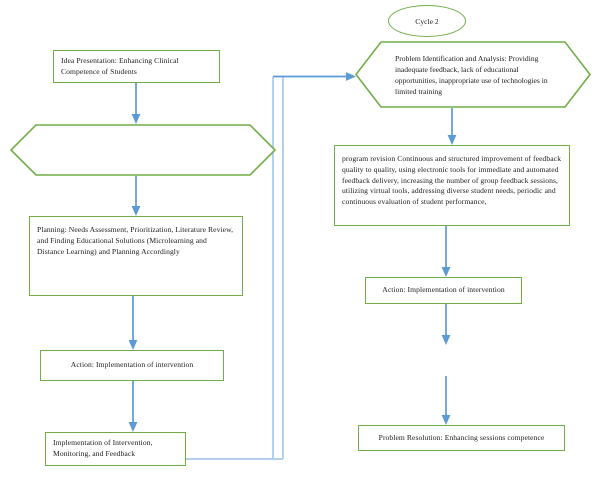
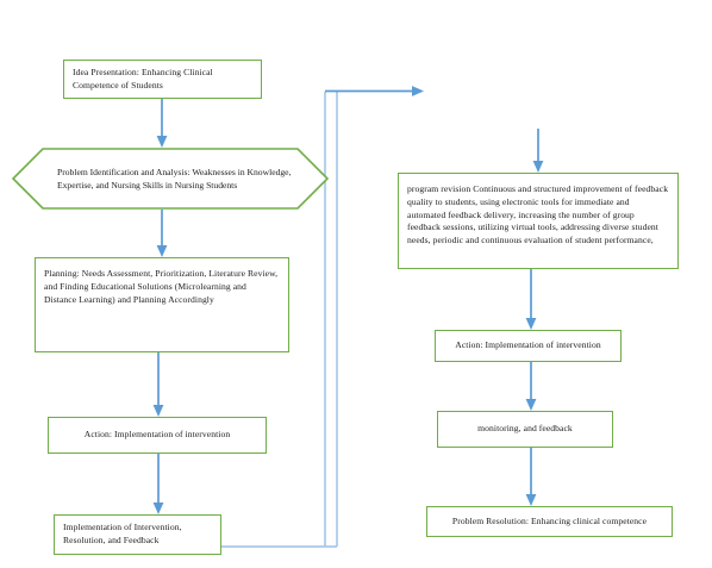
  Idea Presentation: Enhancing Clinical Competence of Students
+ Problem Identification and Analysis: Weaknesses in Knowledge, Expertise, and Nursing Skills in Nursing Students
  Planning: Needs Assessment, Prioritization, Literature Review, and Finding Educational Solutions (Microlearning and Distance Learning) and Planning Accordingly
  Action: Implementation of intervention
- Implementation of Intervention, Monitoring, and Feedback
+ Implementation of Intervention, Resolution, and Feedback
- Cycle 2
- Problem Identification and Analysis: Providing inadequate feedback, lack of educational opportunities, inappropriate use of technologies in limited training
- program revision Continuous and structured improvement of feedback quality to quality, using electronic tools for immediate and automated feedback delivery, increasing the number of group feedback sessions, utilizing virtual tools, addressing diverse student needs, periodic and continuous evaluation of student performance,
+ program revision Continuous and structured improvement of feedback quality to students, using electronic tools for immediate and automated feedback delivery, increasing the number of group feedback sessions, utilizing virtual tools, addressing diverse student needs, periodic and continuous evaluation of student performance,
  Action: Implementation of intervention
+ monitoring, and feedback
- Problem Resolution: Enhancing sessions competence
+ Problem Resolution: Enhancing clinical competence
